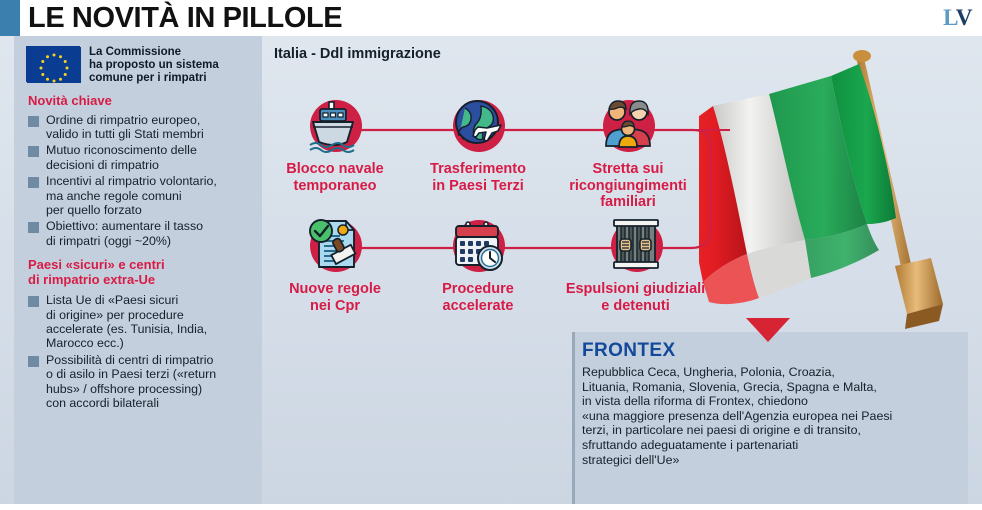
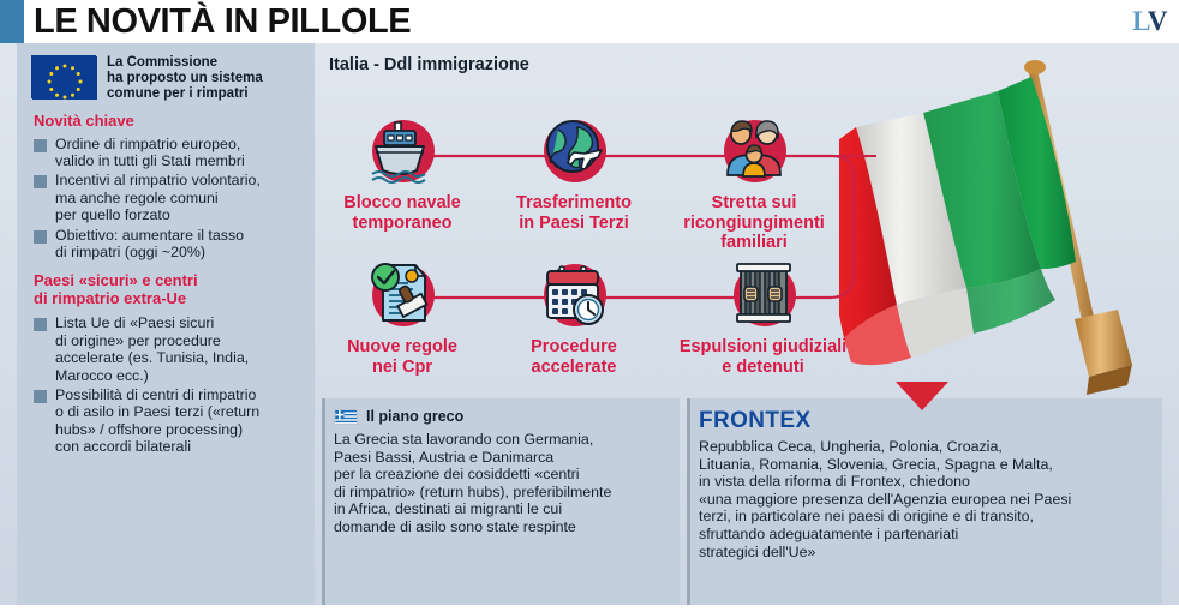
  LE NOVITÀ IN PILLOLE
  LV
  La Commissione
  ha proposto un sistema
  comune per i rimpatri
  Novità chiave
  Ordine di rimpatrio europeo,
  valido in tutti gli Stati membri
- Mutuo riconoscimento delle
- decisioni di rimpatrio
  Incentivi al rimpatrio volontario,
  ma anche regole comuni
  per quello forzato
  Obiettivo: aumentare il tasso
  di rimpatri (oggi ~20%)
  Paesi «sicuri» e centri
  di rimpatrio extra-Ue
  Lista Ue di «Paesi sicuri
  di origine» per procedure
  accelerate (es. Tunisia, India,
  Marocco ecc.)
  Possibilità di centri di rimpatrio
  o di asilo in Paesi terzi («return
  hubs» / offshore processing)
  con accordi bilaterali
  Italia - Ddl immigrazione
  Blocco navale
  temporaneo
  Trasferimento
  in Paesi Terzi
  Stretta sui
  ricongiungimenti
  familiari
  Nuove regole
  nei Cpr
  Procedure
  accelerate
  Espulsioni giudiziali
  e detenuti
+ Il piano greco
+ La Grecia sta lavorando con Germania,
+ Paesi Bassi, Austria e Danimarca
+ per la creazione dei cosiddetti «centri
+ di rimpatrio» (return hubs), preferibilmente
+ in Africa, destinati ai migranti le cui
+ domande di asilo sono state respinte
  FRONTEX
  Repubblica Ceca, Ungheria, Polonia, Croazia,
  Lituania, Romania, Slovenia, Grecia, Spagna e Malta,
  in vista della riforma di Frontex, chiedono
  «una maggiore presenza dell'Agenzia europea nei Paesi
  terzi, in particolare nei paesi di origine e di transito,
  sfruttando adeguatamente i partenariati
  strategici dell'Ue»
